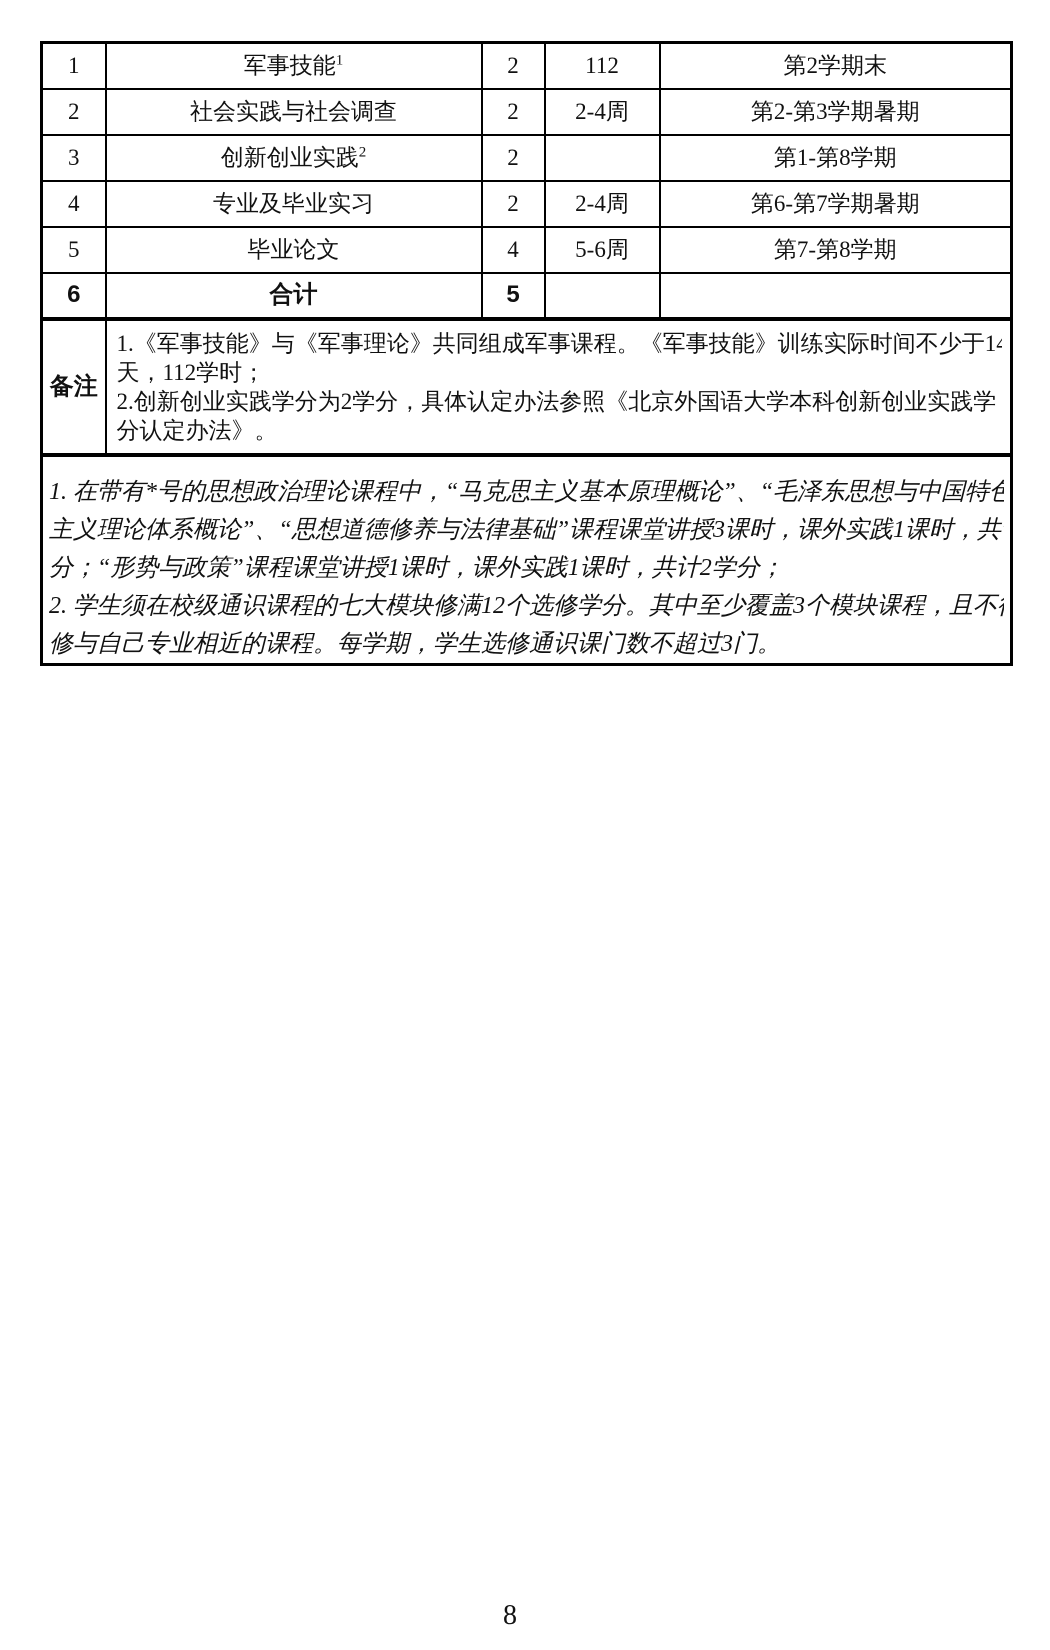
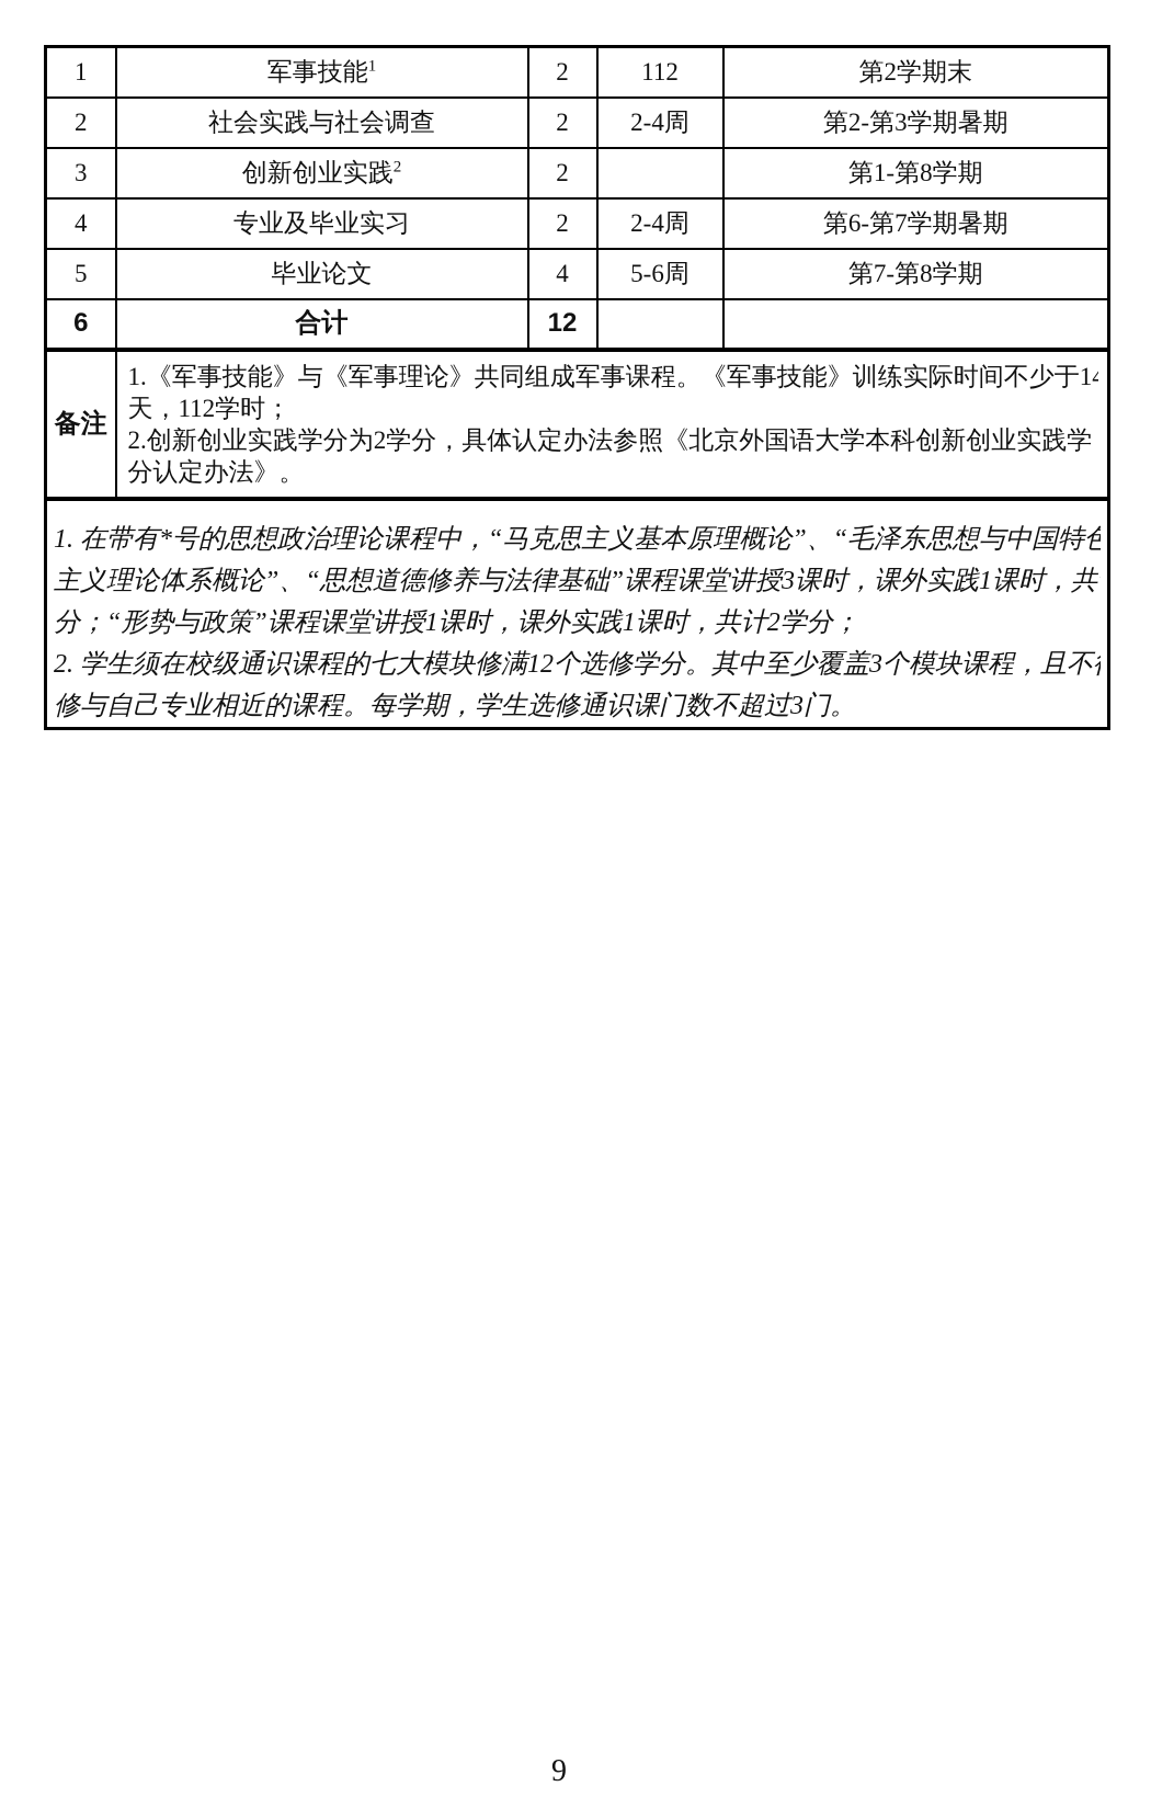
  1	军事技能1	2	112	第2学期末
  2	社会实践与社会调查	2	2-4周	第2-第3学期暑期
  3	创新创业实践2	2		第1-第8学期
  4	专业及毕业实习	2	2-4周	第6-第7学期暑期
  5	毕业论文	4	5-6周	第7-第8学期
- 6	合计	5
+ 6	合计	12
  备注	1.《军事技能》与《军事理论》共同组成军事课程。《军事技能》训练实际时间不少于1 天，112学时； 2.创新创业实践学分为2学分，具体认定办法参照《北京外国语大学本科创新创业实践学 分认定办法》。
  1. 在带有*号的思想政治理论课程中，“马克思主义基本原理概论”、“毛泽东思想与中国特色 主义理论体系概论”、“思想道德修养与法律基础”课程课堂讲授3课时，课外实践1课时，共 分；“形势与政策”课程课堂讲授1课时，课外实践1课时，共计2学分； 2. 学生须在校级通识课程的七大模块修满12个选修学分。其中至少覆盖3个模块课程，且不 修与自己专业相近的课程。每学期，学生选修通识课门数不超过3门。
- 8
+ 9
